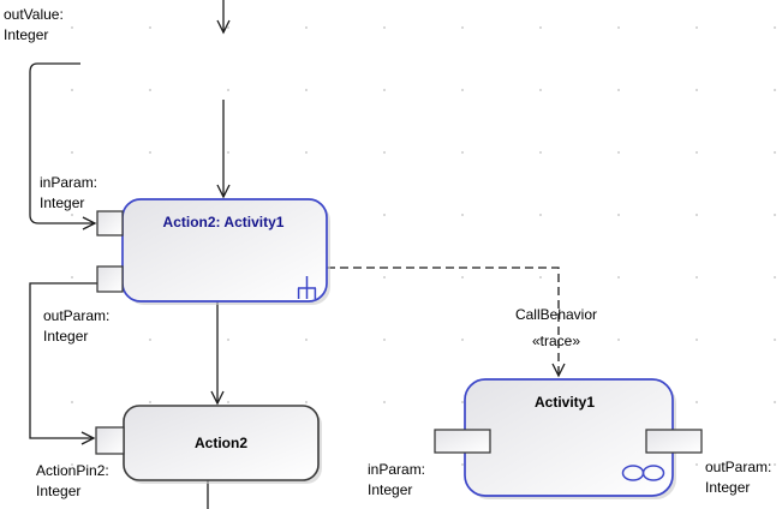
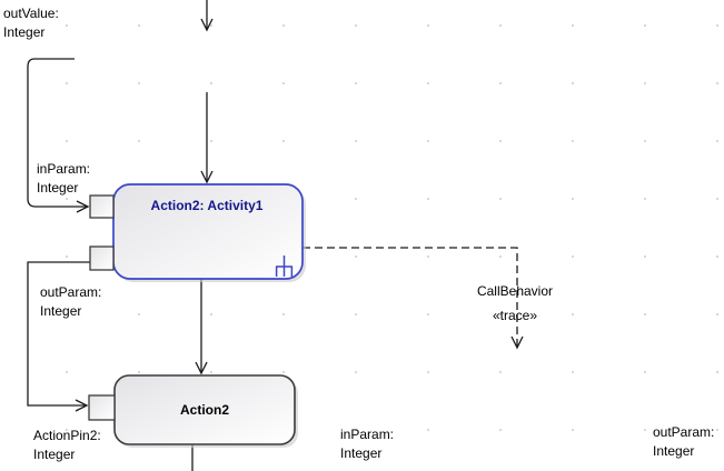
  CallBehavior
  «trace»
  outValue:
  Integer
  Action2: Activity1
  inParam:
  Integer
  outParam:
  Integer
  Action2
  ActionPin2:
  Integer
- Activity1
  inParam:
  Integer
  outParam:
  Integer
